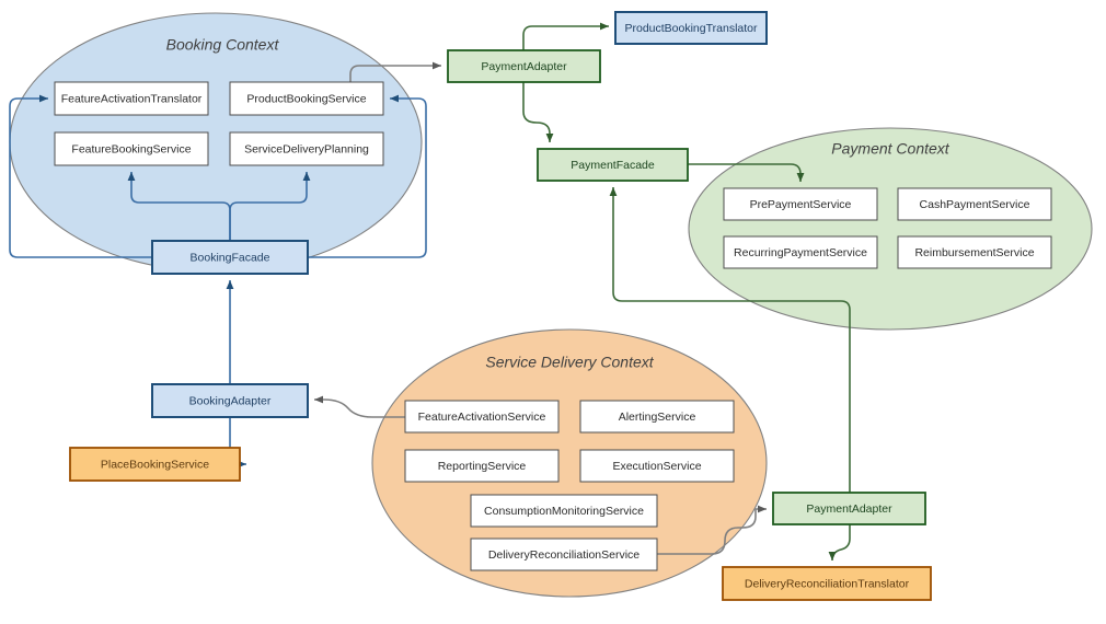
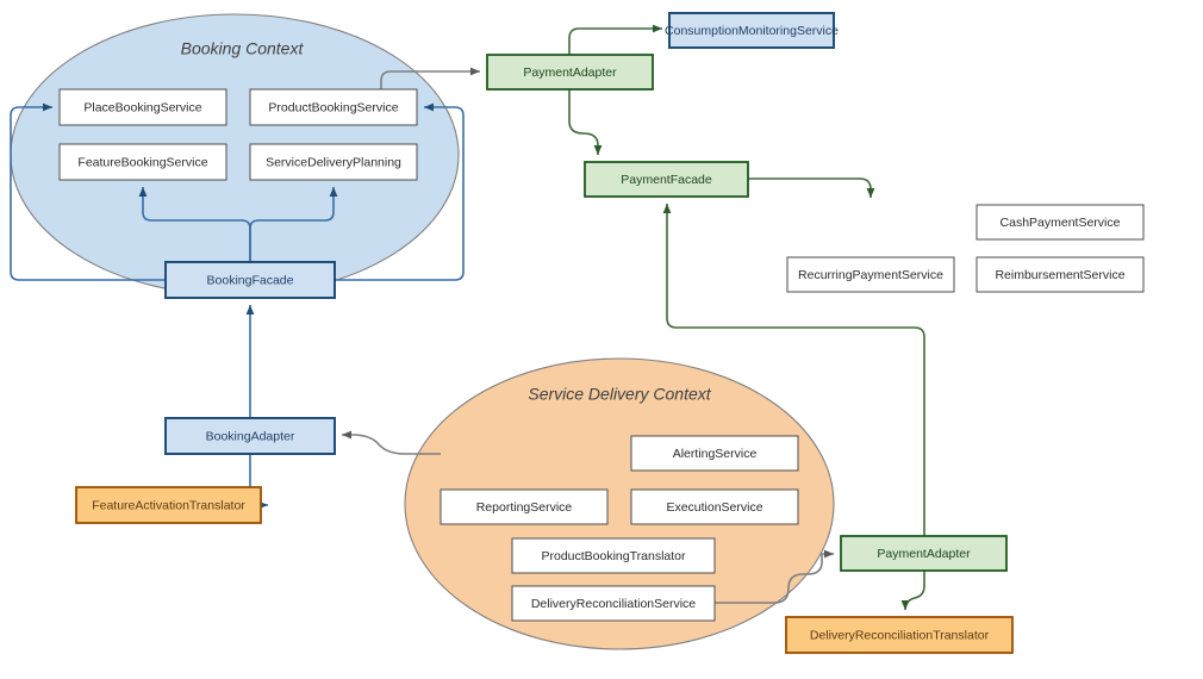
  Booking Context
- Payment Context
  Service Delivery Context
- FeatureActivationTranslator
+ PlaceBookingService
  ProductBookingService
  FeatureBookingService
  ServiceDeliveryPlanning
  BookingFacade
  BookingAdapter
- PlaceBookingService
+ FeatureActivationTranslator
- ProductBookingTranslator
+ ConsumptionMonitoringService
  PaymentAdapter
  PaymentFacade
- PrePaymentService
  CashPaymentService
  RecurringPaymentService
  ReimbursementService
- FeatureActivationService
  AlertingService
  ReportingService
  ExecutionService
- ConsumptionMonitoringService
+ ProductBookingTranslator
  DeliveryReconciliationService
  PaymentAdapter
  DeliveryReconciliationTranslator
